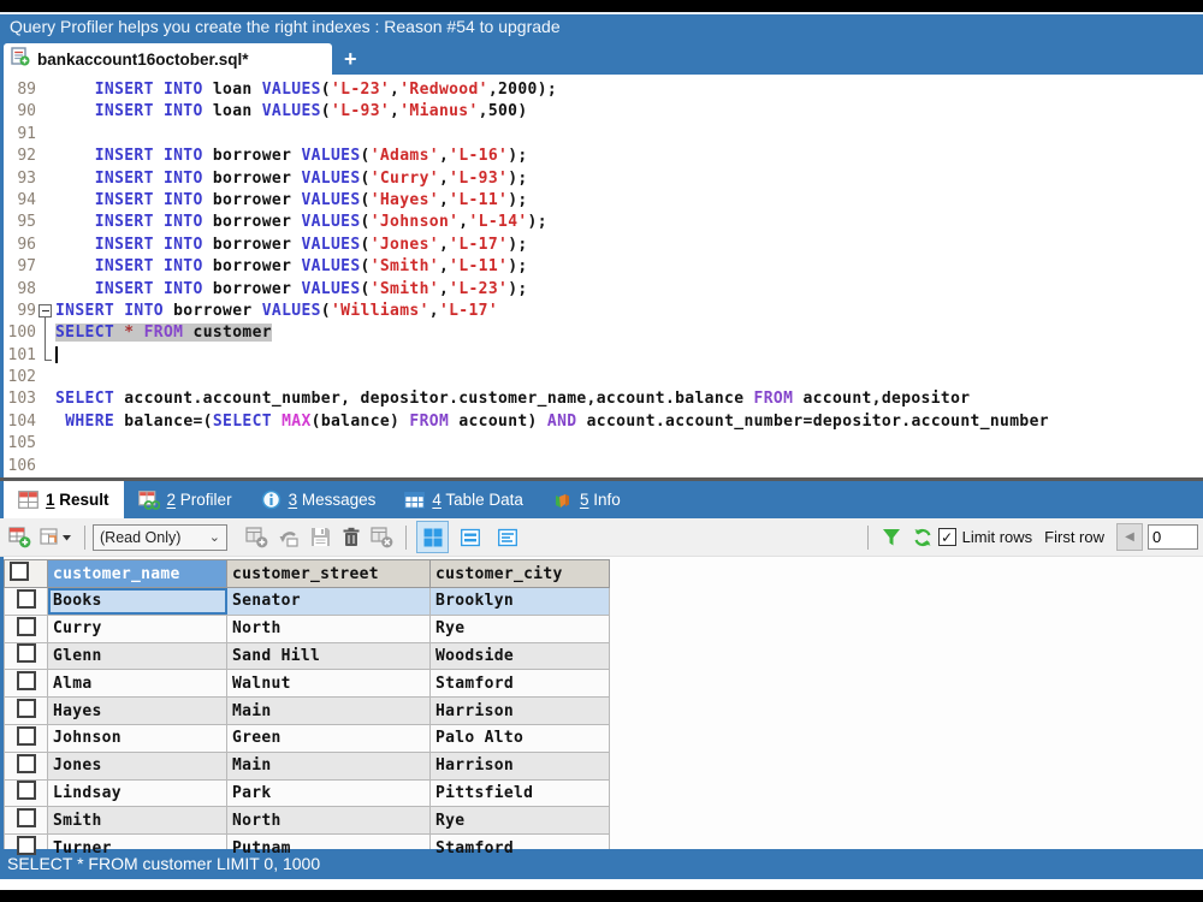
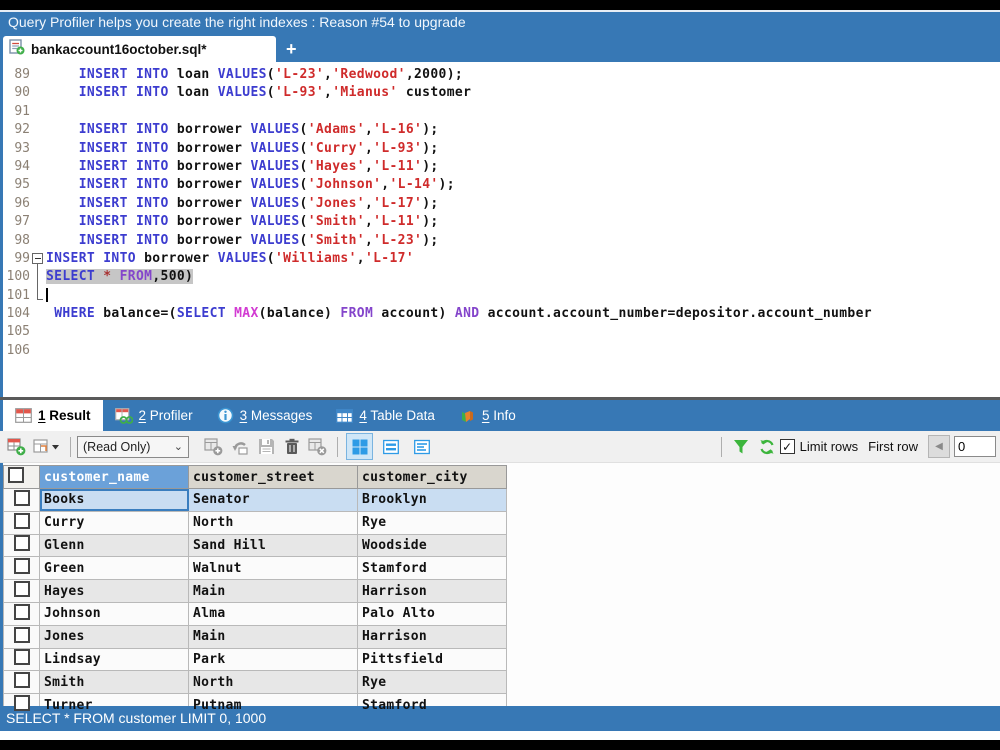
  Query Profiler helps you create the right indexes : Reason #54 to upgrade
  bankaccount16october.sql*
  +
  89
  INSERT INTO loan VALUES('L-23','Redwood',2000);
  90
- INSERT INTO loan VALUES('L-93','Mianus',500)
+ INSERT INTO loan VALUES('L-93','Mianus' customer
  91
  92
  INSERT INTO borrower VALUES('Adams','L-16');
  93
  INSERT INTO borrower VALUES('Curry','L-93');
  94
  INSERT INTO borrower VALUES('Hayes','L-11');
  95
  INSERT INTO borrower VALUES('Johnson','L-14');
  96
  INSERT INTO borrower VALUES('Jones','L-17');
  97
  INSERT INTO borrower VALUES('Smith','L-11');
  98
  INSERT INTO borrower VALUES('Smith','L-23');
  99
  INSERT INTO borrower VALUES('Williams','L-17'
  100
- SELECT * FROM customer
+ SELECT * FROM,500)
  101
- 102
- 103
- SELECT account.account_number, depositor.customer_name,account.balance FROM account,depositor
  104
  WHERE balance=(SELECT MAX(balance) FROM account) AND account.account_number=depositor.account_number
  105
  106
  1 Result
  2 Profiler
  3 Messages
  4 Table Data
  5 Info
  (Read Only)
  ⌄
  ✓
  Limit rows
  First row
  ◀
  0
  	customer_name	customer_street	customer_city
  	Books	Senator	Brooklyn
  	Curry	North	Rye
  	Glenn	Sand Hill	Woodside
- 	Alma	Walnut	Stamford
+ 	Green	Walnut	Stamford
  	Hayes	Main	Harrison
- 	Johnson	Green	Palo Alto
+ 	Johnson	Alma	Palo Alto
  	Jones	Main	Harrison
  	Lindsay	Park	Pittsfield
  	Smith	North	Rye
  SELECT * FROM customer LIMIT 0, 1000
